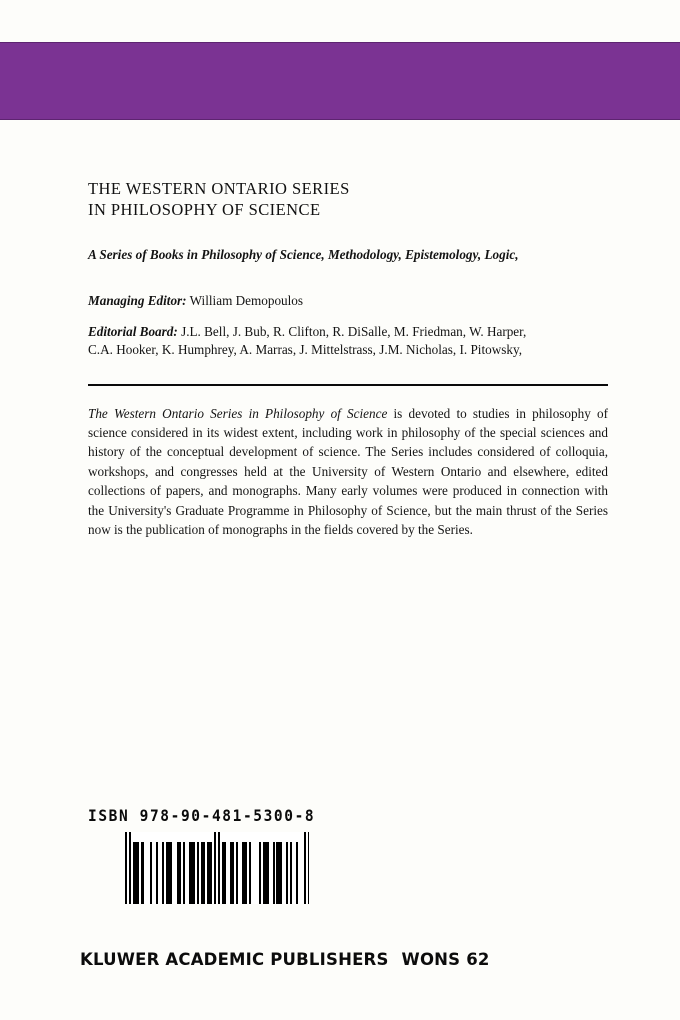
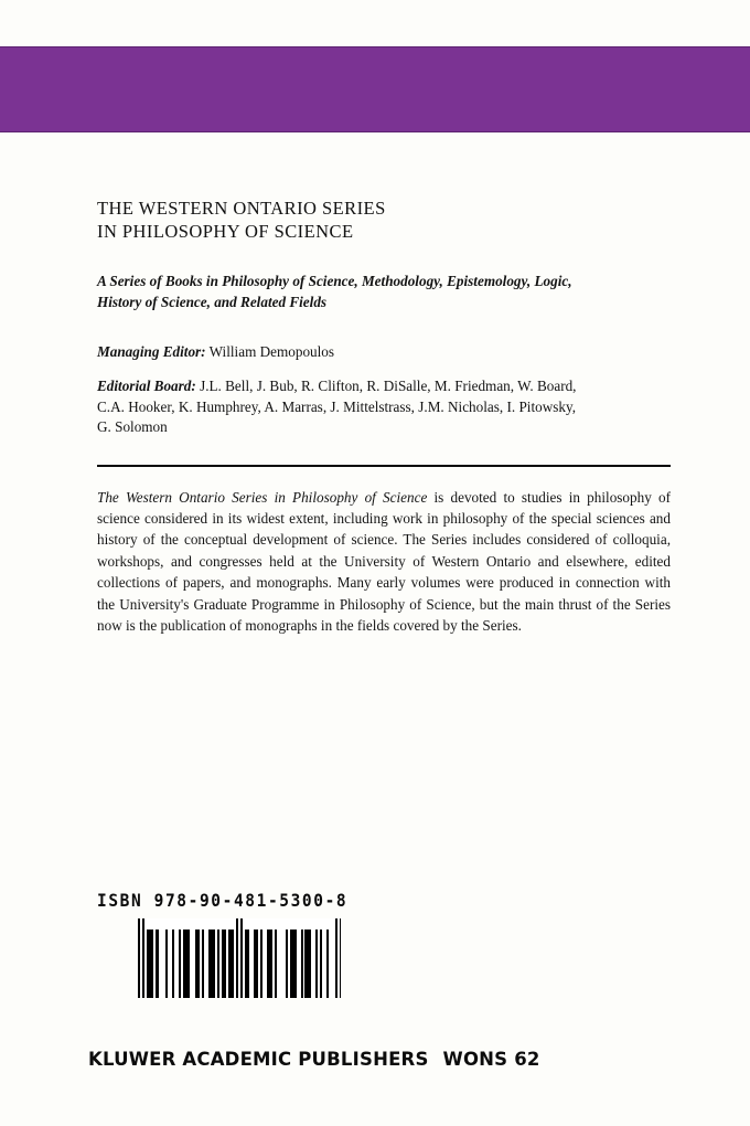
  THE WESTERN ONTARIO SERIES
  IN PHILOSOPHY OF SCIENCE
  A Series of Books in Philosophy of Science, Methodology, Epistemology, Logic,
+ History of Science, and Related Fields
  Managing Editor: William Demopoulos
- Editorial Board: J.L. Bell, J. Bub, R. Clifton, R. DiSalle, M. Friedman, W. Harper,
+ Editorial Board: J.L. Bell, J. Bub, R. Clifton, R. DiSalle, M. Friedman, W. Board,
  C.A. Hooker, K. Humphrey, A. Marras, J. Mittelstrass, J.M. Nicholas, I. Pitowsky,
+ G. Solomon
  The Western Ontario Series in Philosophy of Science is devoted to studies in philosophy of science considered in its widest extent, including work in philosophy of the special sciences and history of the conceptual development of science. The Series includes considered of colloquia, workshops, and congresses held at the University of Western Ontario and elsewhere, edited collections of papers, and monographs. Many early volumes were produced in connection with the University's Graduate Programme in Philosophy of Science, but the main thrust of the Series now is the publication of monographs in the fields covered by the Series.
  ISBN 978-90-481-5300-8
  KLUWER ACADEMIC PUBLISHERS WONS 62
